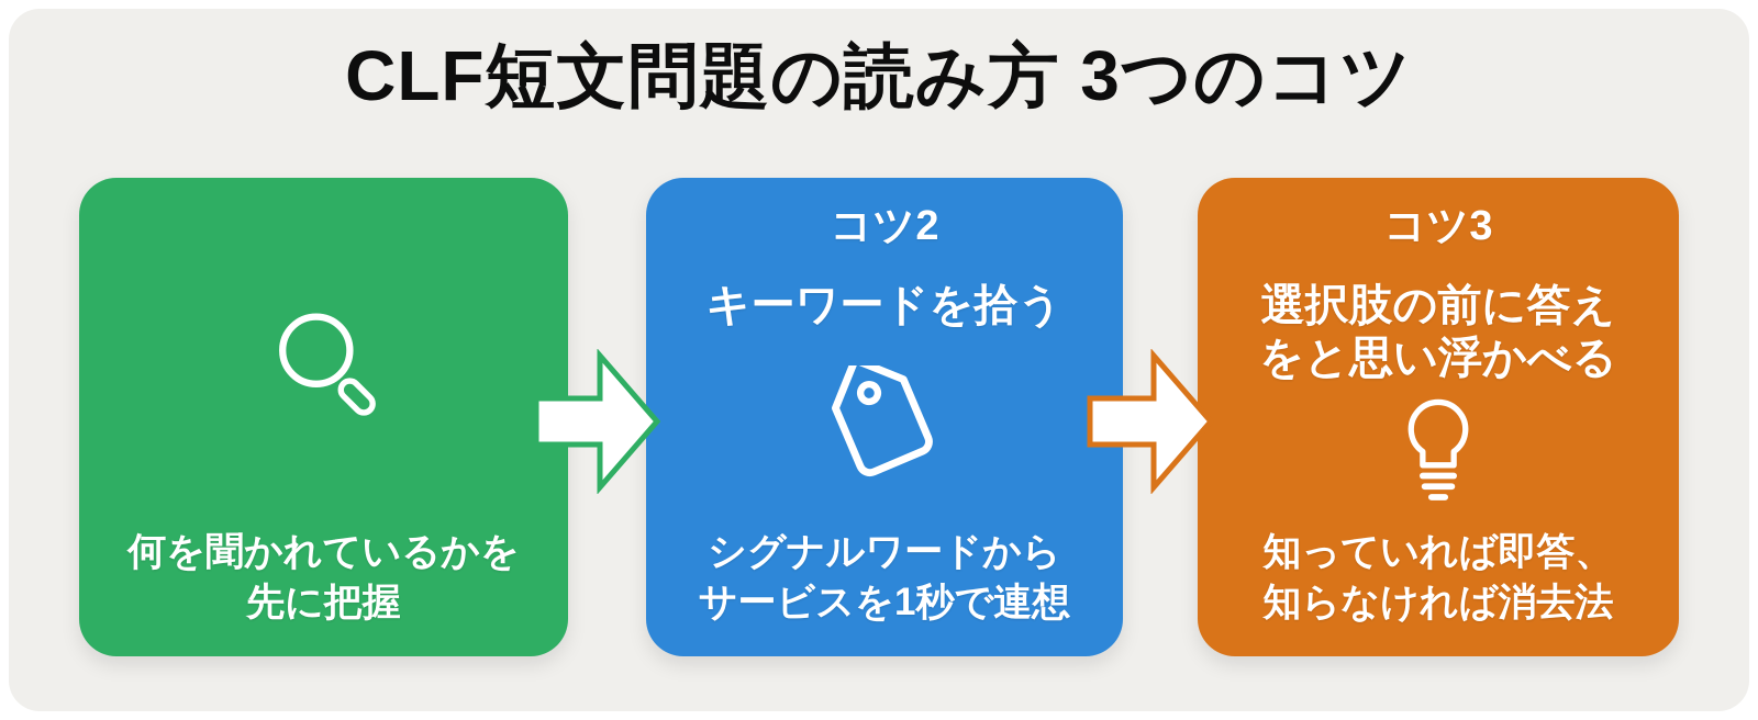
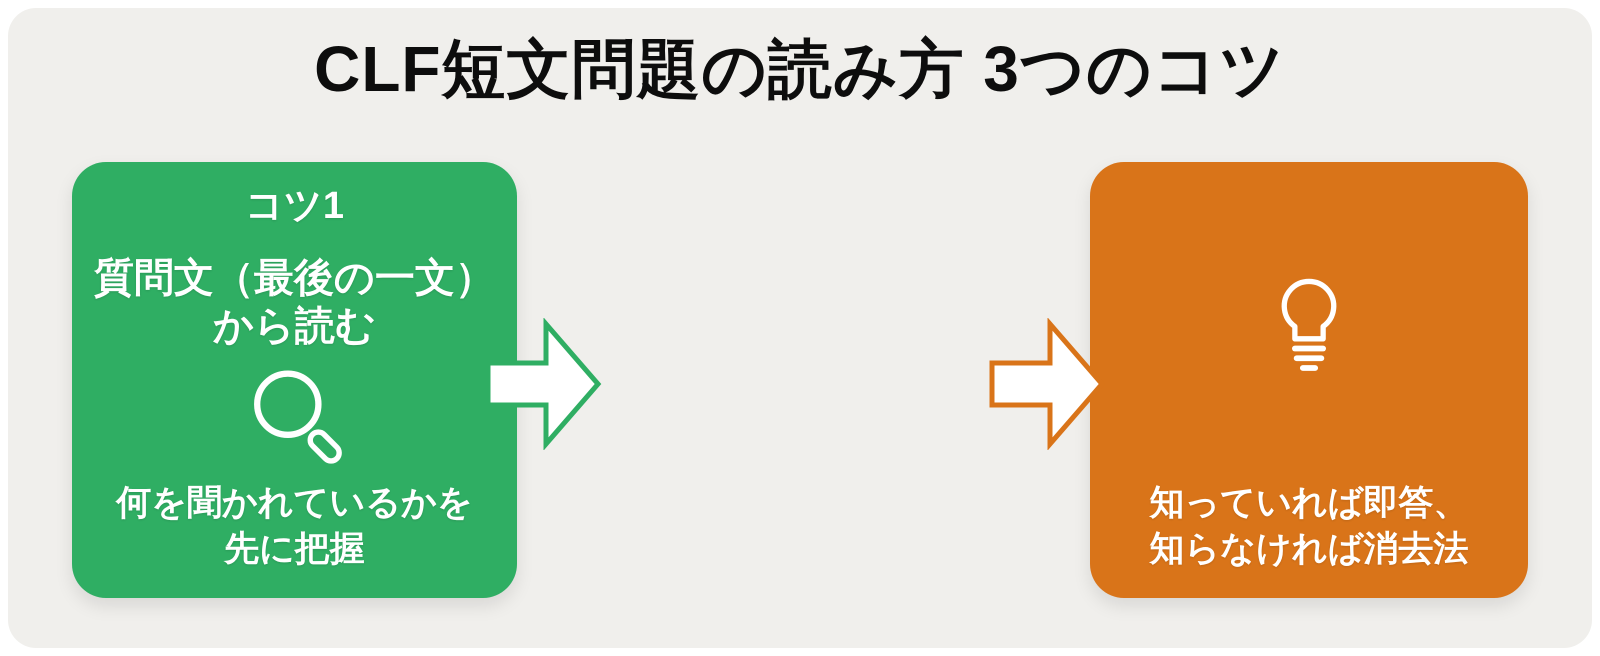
  CLF短文問題の読み方 3つのコツ
+ コツ1
+ 質問文（最後の一文）
+ から読む
  何を聞かれているかを
  先に把握
- コツ2
- キーワードを拾う
- シグナルワードから
- サービスを1秒で連想
- コツ3
- 選択肢の前に答え
- をと思い浮かべる
  知っていれば即答、
  知らなければ消去法
